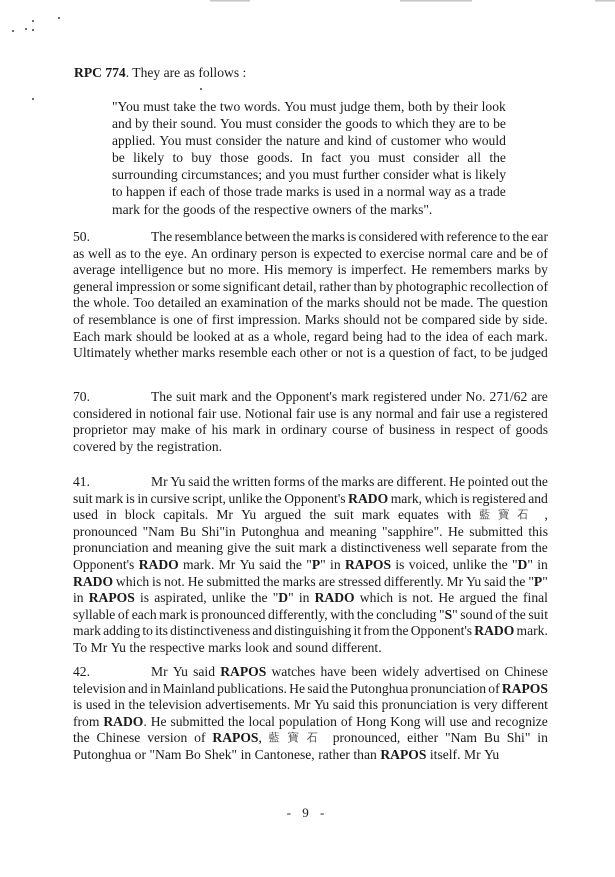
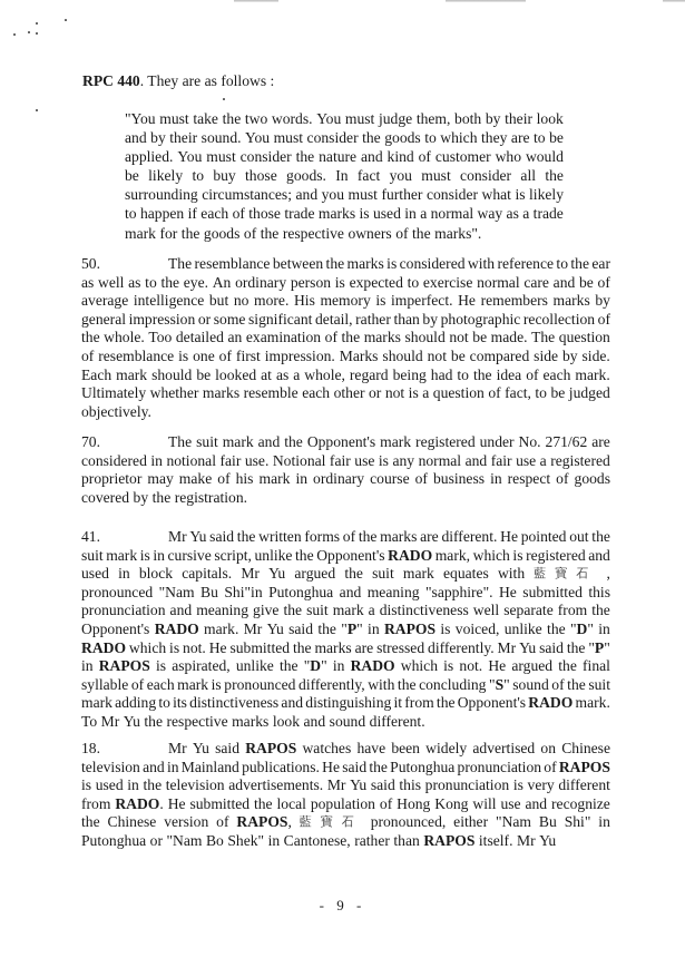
- RPC 774. They are as follows :
+ RPC 440. They are as follows :
  "You
  must
  take
  the
  two
  words.
  You
  must
  judge
  them,
  both
  by
  their
  look
  and
  by
  their
  sound.
  You
  must
  consider
  the
  goods
  to
  which
  they
  are
  to
  be
  applied.
  You
  must
  consider
  the
  nature
  and
  kind
  of
  customer
  who
  would
  be
  likely
  to
  buy
  those
  goods.
  In
  fact
  you
  must
  consider
  all
  the
  surrounding
  circumstances;
  and
  you
  must
  further
  consider
  what
  is
  likely
  to
  happen
  if
  each
  of
  those
  trade
  marks
  is
  used
  in
  a
  normal
  way
  as
  a
  trade
  mark
  for
  the
  goods
  of
  the
  respective
  owners
  of
  the
  marks".
  50.
  The
  resemblance
  between
  the
  marks
  is
  considered
  with
  reference
  to
  the
  ear
  as
  well
  as
  to
  the
  eye.
  An
  ordinary
  person
  is
  expected
  to
  exercise
  normal
  care
  and
  be
  of
  average
  intelligence
  but
  no
  more.
  His
  memory
  is
  imperfect.
  He
  remembers
  marks
  by
  general
  impression
  or
  some
  significant
  detail,
  rather
  than
  by
  photographic
  recollection
  of
  the
  whole.
  Too
  detailed
  an
  examination
  of
  the
  marks
  should
  not
  be
  made.
  The
  question
  of
  resemblance
  is
  one
  of
  first
  impression.
  Marks
  should
  not
  be
  compared
  side
  by
  side.
  Each
  mark
  should
  be
  looked
  at
  as
  a
  whole,
  regard
  being
  had
  to
  the
  idea
  of
  each
  mark.
  Ultimately
  whether
  marks
  resemble
  each
  other
  or
  not
  is
  a
  question
  of
  fact,
  to
  be
  judged
+ objectively.
  70.
  The
  suit
  mark
  and
  the
  Opponent's
  mark
  registered
  under
  No.
  271/62
  are
  considered
  in
  notional
  fair
  use.
  Notional
  fair
  use
  is
  any
  normal
  and
  fair
  use
  a
  registered
  proprietor
  may
  make
  of
  his
  mark
  in
  ordinary
  course
  of
  business
  in
  respect
  of
  goods
  covered
  by
  the
  registration.
  41.
  Mr
  Yu
  said
  the
  written
  forms
  of
  the
  marks
  are
  different.
  He
  pointed
  out
  the
  suit
  mark
  is
  in
  cursive
  script,
  unlike
  the
  Opponent's
  RADO
  mark,
  which
  is
  registered
  and
  used
  in
  block
  capitals.
  Mr
  Yu
  argued
  the
  suit
  mark
  equates
  with
  藍寶石
  ,
  pronounced
  "Nam
  Bu
  Shi"in
  Putonghua
  and
  meaning
  "sapphire".
  He
  submitted
  this
  pronunciation
  and
  meaning
  give
  the
  suit
  mark
  a
  distinctiveness
  well
  separate
  from
  the
  Opponent's
  RADO
  mark.
  Mr
  Yu
  said
  the
  "P"
  in
  RAPOS
  is
  voiced,
  unlike
  the
  "D"
  in
  RADO
  which
  is
  not.
  He
  submitted
  the
  marks
  are
  stressed
  differently.
  Mr
  Yu
  said
  the
  "P"
  in
  RAPOS
  is
  aspirated,
  unlike
  the
  "D"
  in
  RADO
  which
  is
  not.
  He
  argued
  the
  final
  syllable
  of
  each
  mark
  is
  pronounced
  differently,
  with
  the
  concluding
  "S"
  sound
  of
  the
  suit
  mark
  adding
  to
  its
  distinctiveness
  and
  distinguishing
  it
  from
  the
  Opponent's
  RADO
  mark.
  To
  Mr
  Yu
  the
  respective
  marks
  look
  and
  sound
  different.
- 42.
+ 18.
  Mr
  Yu
  said
  RAPOS
  watches
  have
  been
  widely
  advertised
  on
  Chinese
  television
  and
  in
  Mainland
  publications.
  He
  said
  the
  Putonghua
  pronunciation
  of
  RAPOS
  is
  used
  in
  the
  television
  advertisements.
  Mr
  Yu
  said
  this
  pronunciation
  is
  very
  different
  from
  RADO.
  He
  submitted
  the
  local
  population
  of
  Hong
  Kong
  will
  use
  and
  recognize
  the
  Chinese
  version
  of
  RAPOS,
  藍寶石
  pronounced,
  either
  "Nam
  Bu
  Shi"
  in
  Putonghua
  or
  "Nam
  Bo
  Shek"
  in
  Cantonese,
  rather
  than
  RAPOS
  itself.
  Mr
  Yu
  - 9 -
